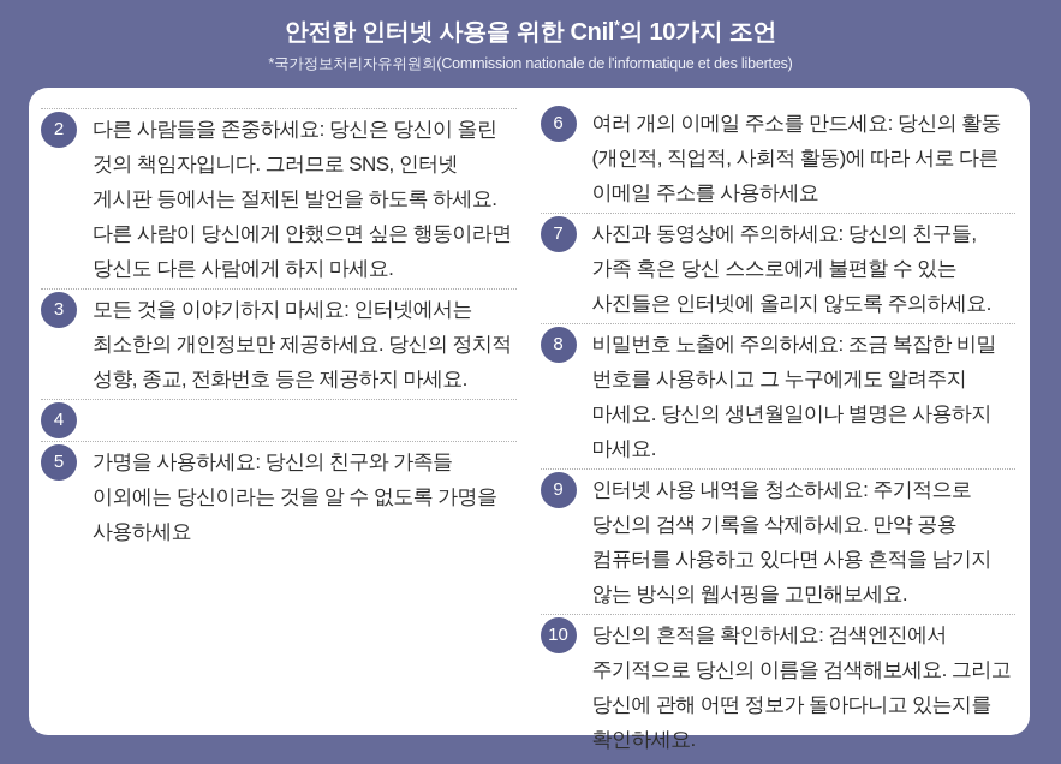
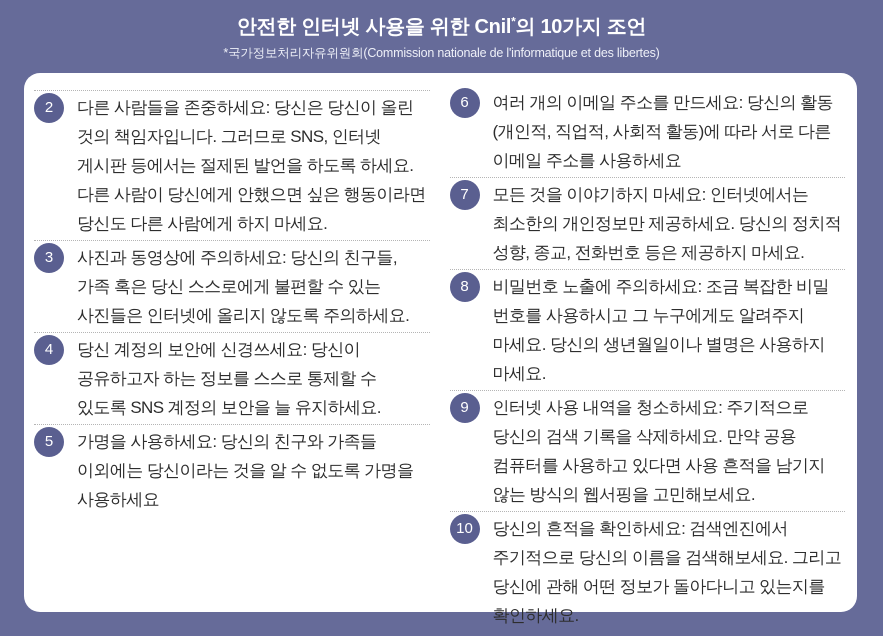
  안전한 인터넷 사용을 위한 Cnil*의 10가지 조언
  *국가정보처리자유위원회(Commission nationale de l'informatique et des libertes)
  2
  다른 사람들을 존중하세요: 당신은 당신이 올린 것의 책임자입니다. 그러므로 SNS, 인터넷 게시판 등에서는 절제된 발언을 하도록 하세요. 다른 사람이 당신에게 안했으면 싶은 행동이라면 당신도 다른 사람에게 하지 마세요.
  3
- 모든 것을 이야기하지 마세요: 인터넷에서는 최소한의 개인정보만 제공하세요. 당신의 정치적 성향, 종교, 전화번호 등은 제공하지 마세요.
+ 사진과 동영상에 주의하세요: 당신의 친구들, 가족 혹은 당신 스스로에게 불편할 수 있는 사진들은 인터넷에 올리지 않도록 주의하세요.
  4
+ 당신 계정의 보안에 신경쓰세요: 당신이 공유하고자 하는 정보를 스스로 통제할 수 있도록 SNS 계정의 보안을 늘 유지하세요.
  5
  가명을 사용하세요: 당신의 친구와 가족들 이외에는 당신이라는 것을 알 수 없도록 가명을 사용하세요
  6
  여러 개의 이메일 주소를 만드세요: 당신의 활동(개인적, 직업적, 사회적 활동)에 따라 서로 다른 이메일 주소를 사용하세요
  7
- 사진과 동영상에 주의하세요: 당신의 친구들, 가족 혹은 당신 스스로에게 불편할 수 있는 사진들은 인터넷에 올리지 않도록 주의하세요.
+ 모든 것을 이야기하지 마세요: 인터넷에서는 최소한의 개인정보만 제공하세요. 당신의 정치적 성향, 종교, 전화번호 등은 제공하지 마세요.
  8
  비밀번호 노출에 주의하세요: 조금 복잡한 비밀 번호를 사용하시고 그 누구에게도 알려주지 마세요. 당신의 생년월일이나 별명은 사용하지 마세요.
  9
  인터넷 사용 내역을 청소하세요: 주기적으로 당신의 검색 기록을 삭제하세요. 만약 공용 컴퓨터를 사용하고 있다면 사용 흔적을 남기지 않는 방식의 웹서핑을 고민해보세요.
  10
  당신의 흔적을 확인하세요: 검색엔진에서 주기적으로 당신의 이름을 검색해보세요. 그리고 당신에 관해 어떤 정보가 돌아다니고 있는지를 확인하세요.
